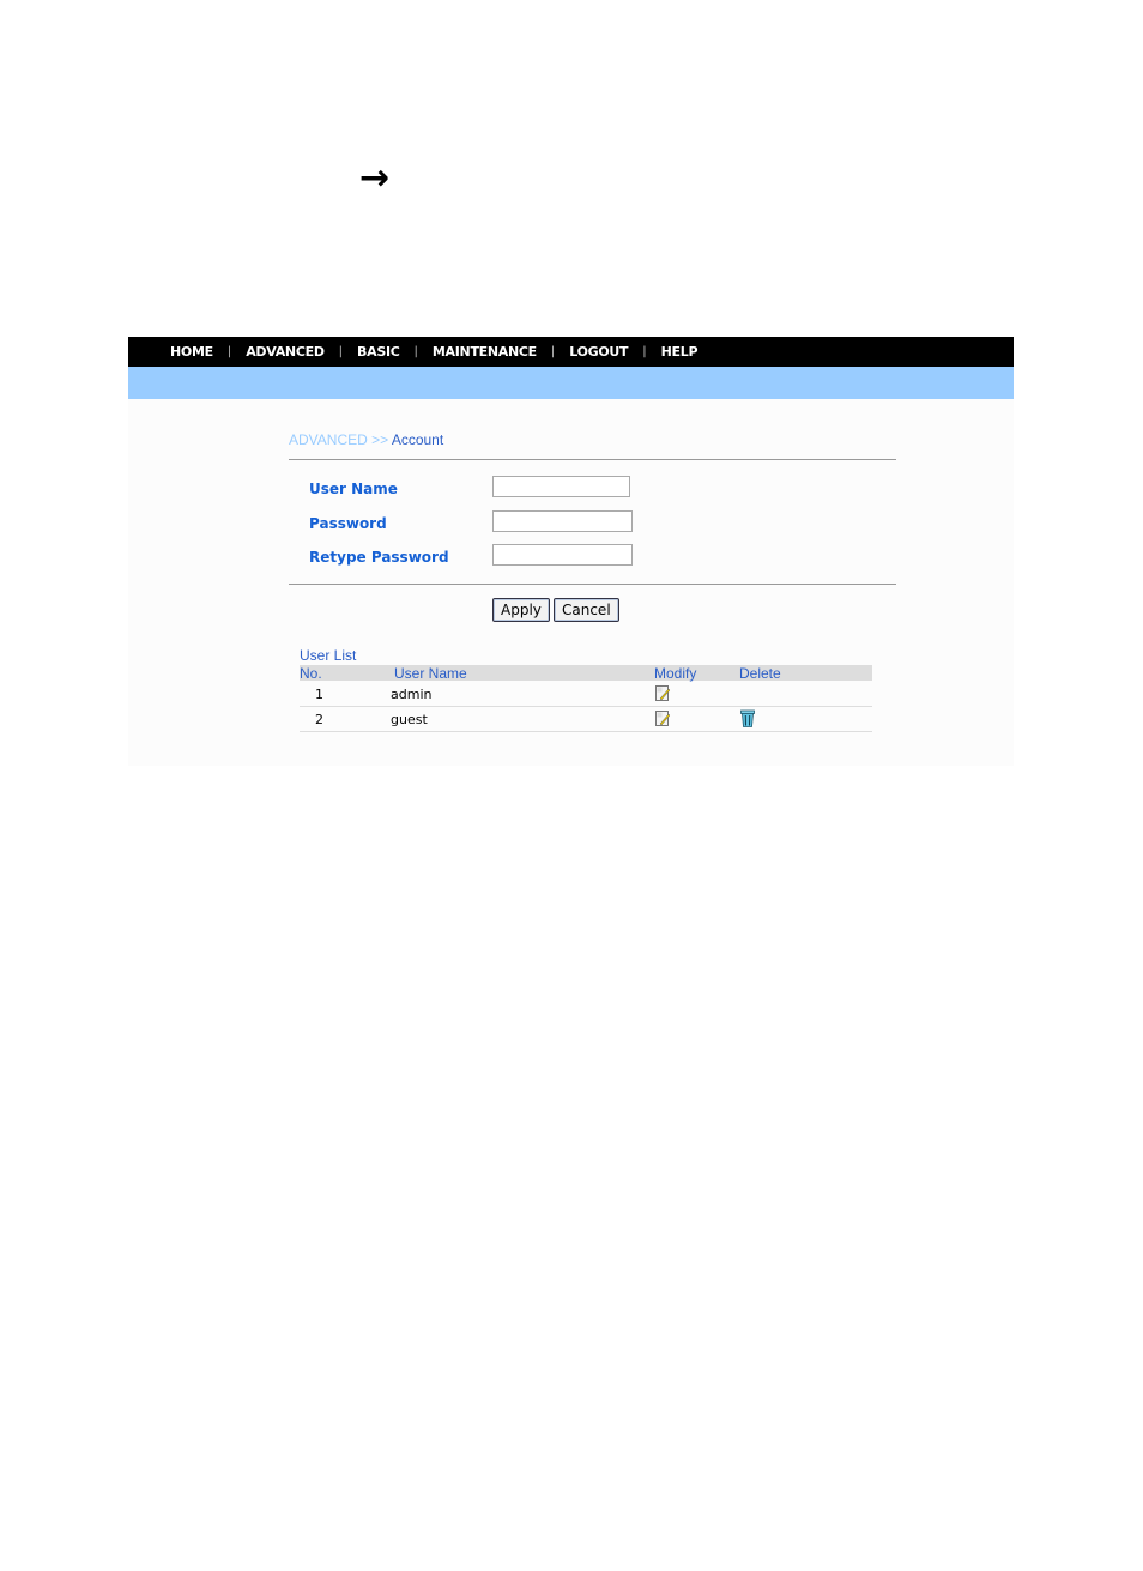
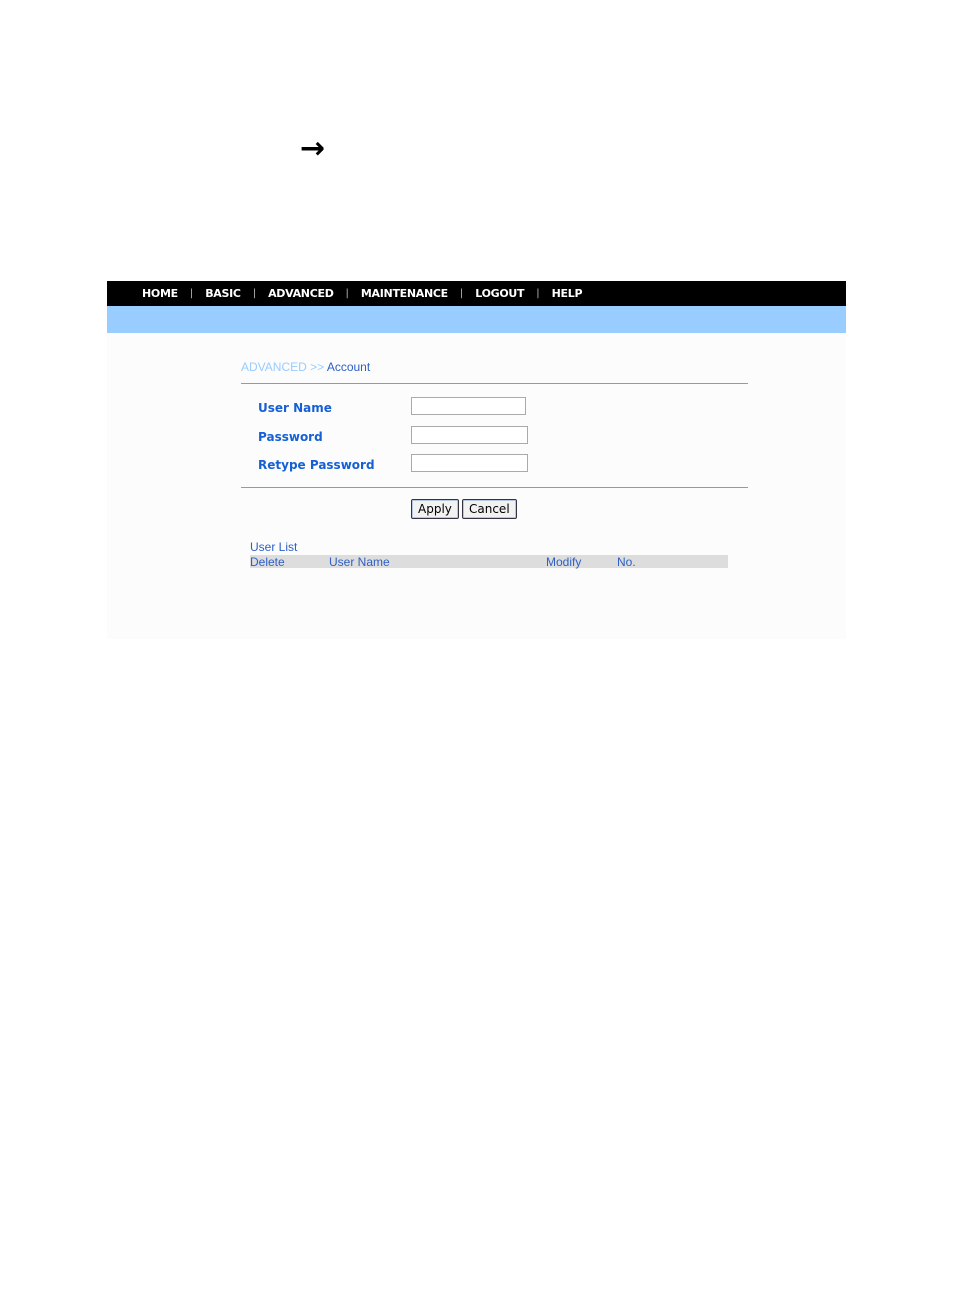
  →
  HOME
  |
- ADVANCED
+ BASIC
  |
- BASIC
+ ADVANCED
  |
  MAINTENANCE
  |
  LOGOUT
  |
  HELP
  ADVANCED >> Account
  User Name
  Password
  Retype Password
  Apply
  Cancel
  User List
- No.
+ Delete
  User Name
  Modify
- Delete
+ No.
- 1
- admin
- 2
- guest
